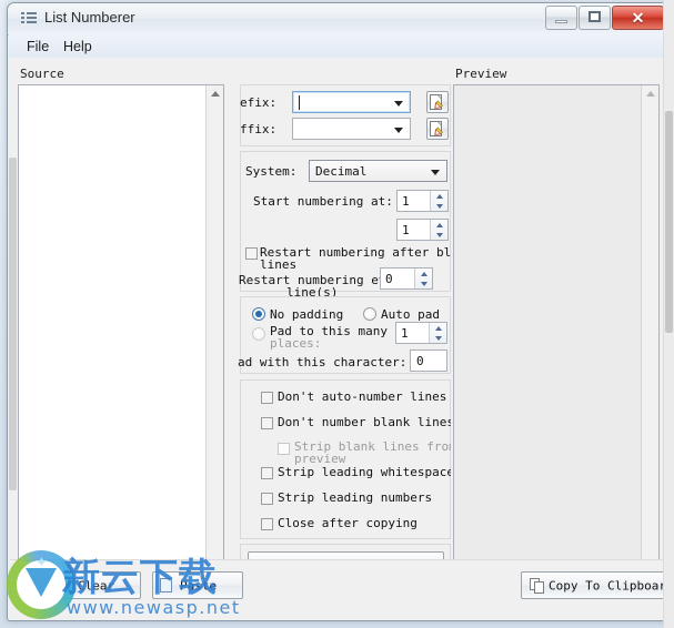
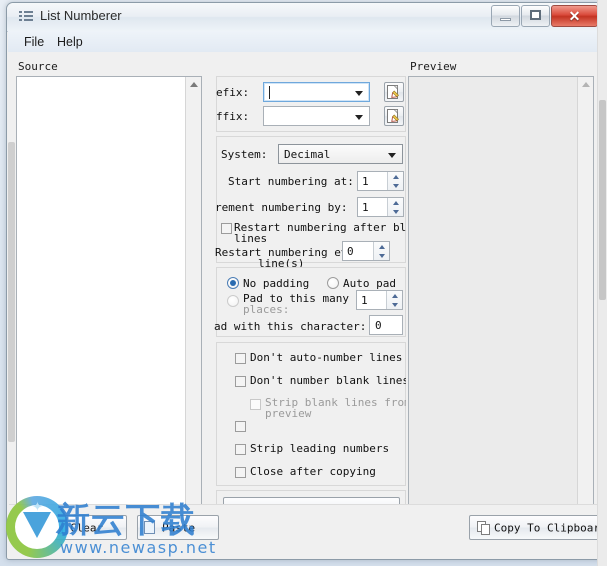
  List Numberer
  ✕
  File
  Help
  Source
  Preview
  efix:
  ffix:
  System:
  Decimal
  Start numbering at:
  1
+ rement numbering by:
  1
  Restart numbering after bl
  lines
  Restart numbering e
  line(s)
  0
  No padding
  Auto pad
  Pad to this many
  places:
  1
  ad with this character:
  0
  Don't auto-number lines
  Don't number blank lines
  Strip blank lines fro
  preview
- Strip leading whitespace
  Strip leading numbers
  Close after copying
  Clear
  Paste
  Copy To Clipboa
  ✦
  新云下载
  www.newasp.net
